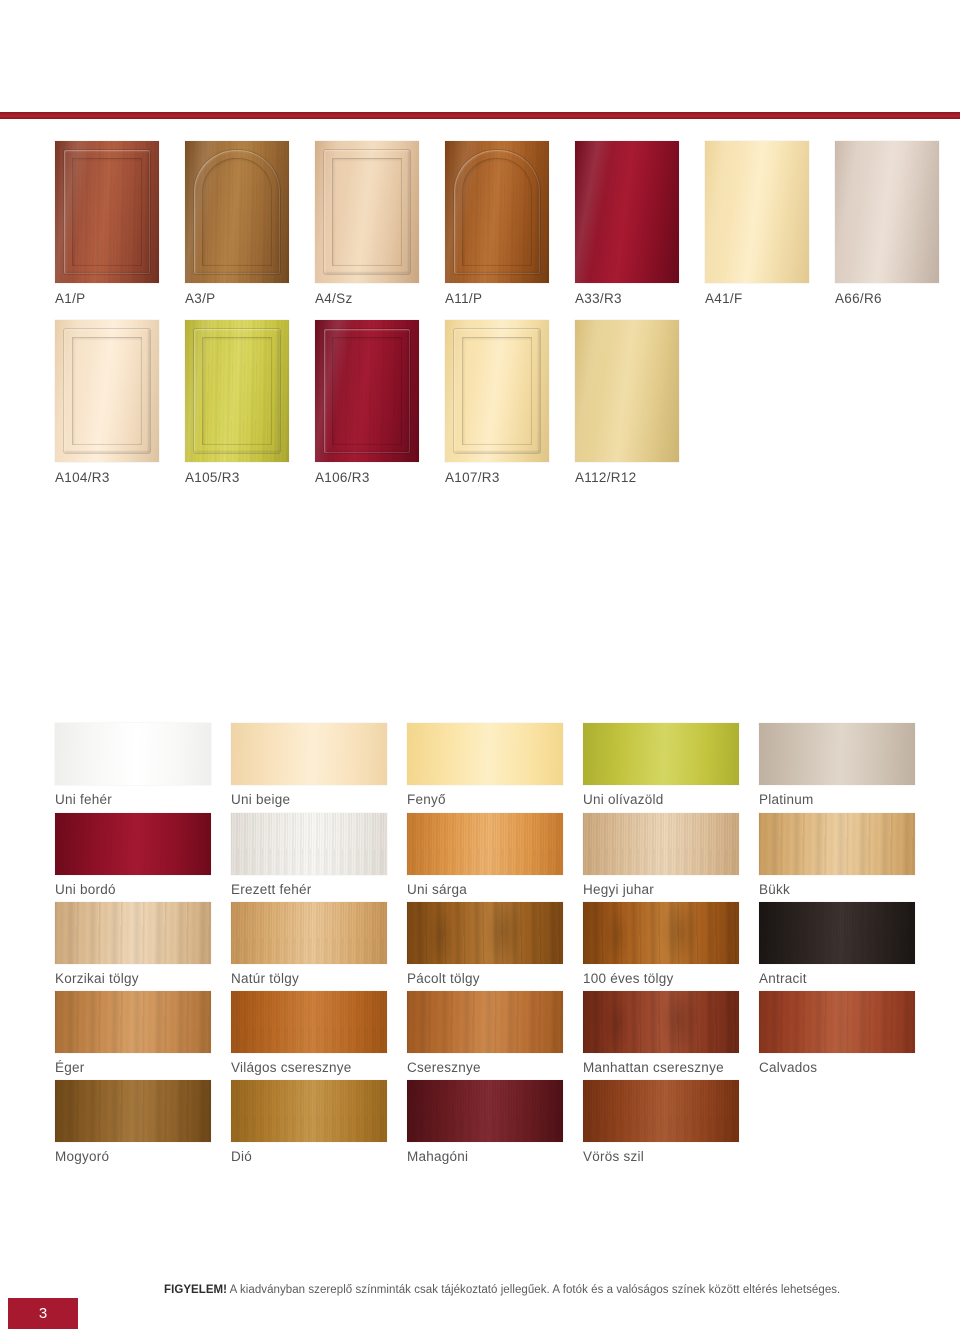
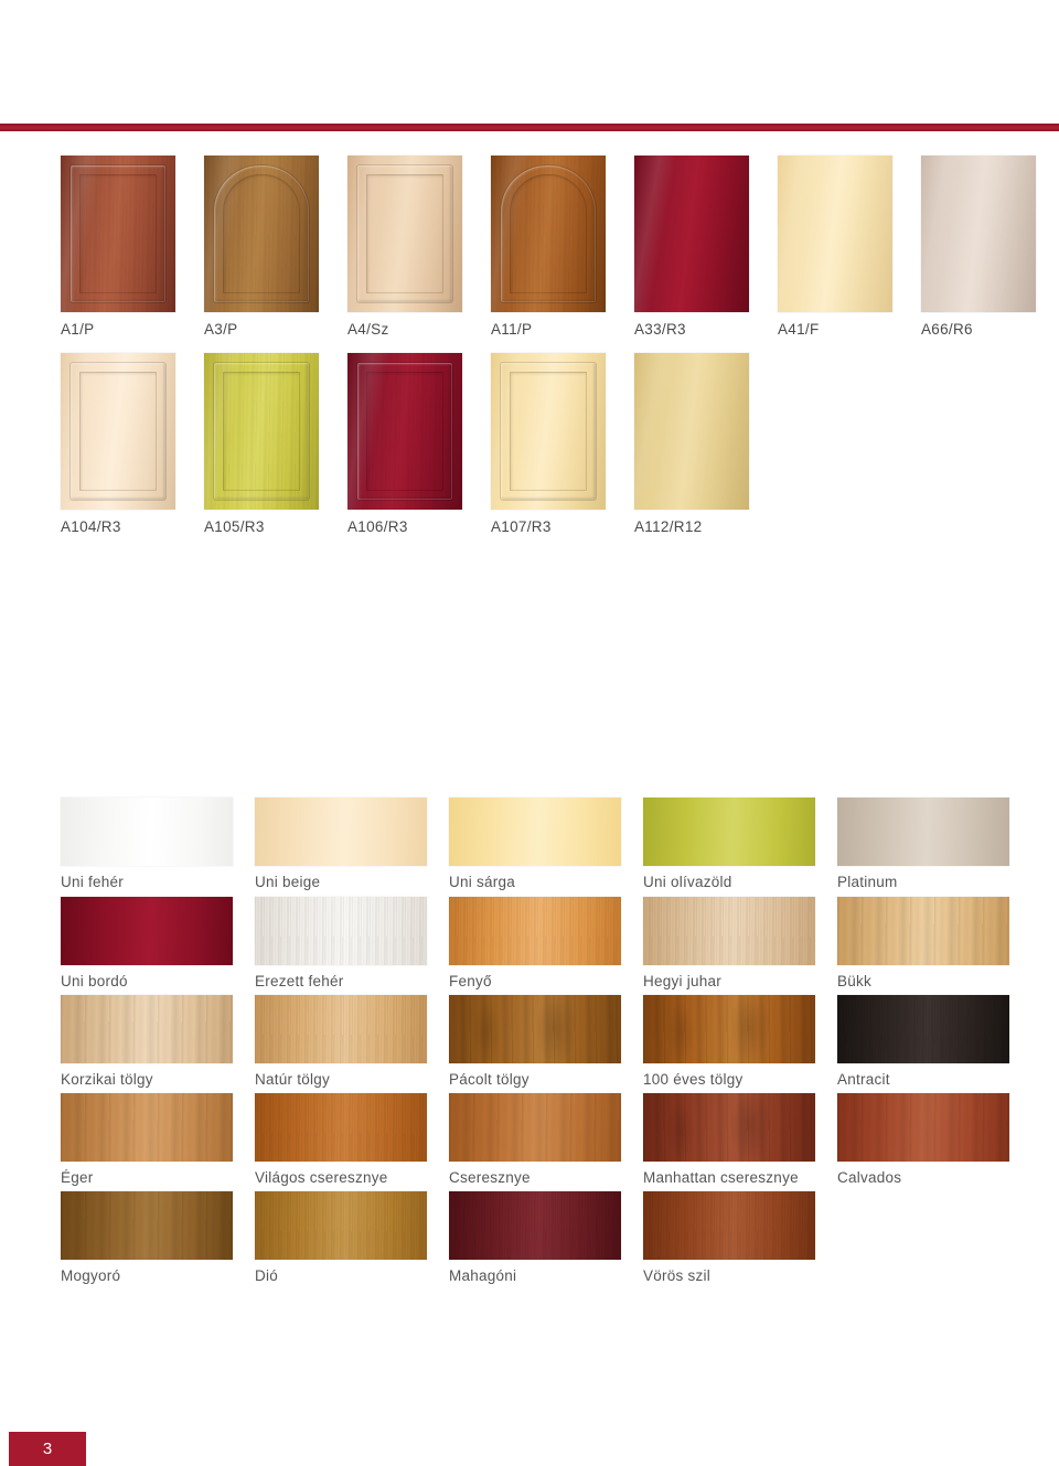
  A1/P
  A3/P
  A4/Sz
  A11/P
  A33/R3
  A41/F
  A66/R6
  A104/R3
  A105/R3
  A106/R3
  A107/R3
  A112/R12
  Uni fehér
  Uni beige
- Fenyő
+ Uni sárga
  Uni olívazöld
  Platinum
  Uni bordó
  Erezett fehér
- Uni sárga
+ Fenyő
  Hegyi juhar
  Bükk
  Korzikai tölgy
  Natúr tölgy
  Pácolt tölgy
  100 éves tölgy
  Antracit
  Éger
  Világos cseresznye
  Cseresznye
  Manhattan cseresznye
  Calvados
  Mogyoró
  Dió
  Mahagóni
  Vörös szil
- FIGYELEM! A kiadványban szereplő színminták csak tájékoztató jellegűek. A fotók és a valóságos színek között eltérés lehetséges.
  3
